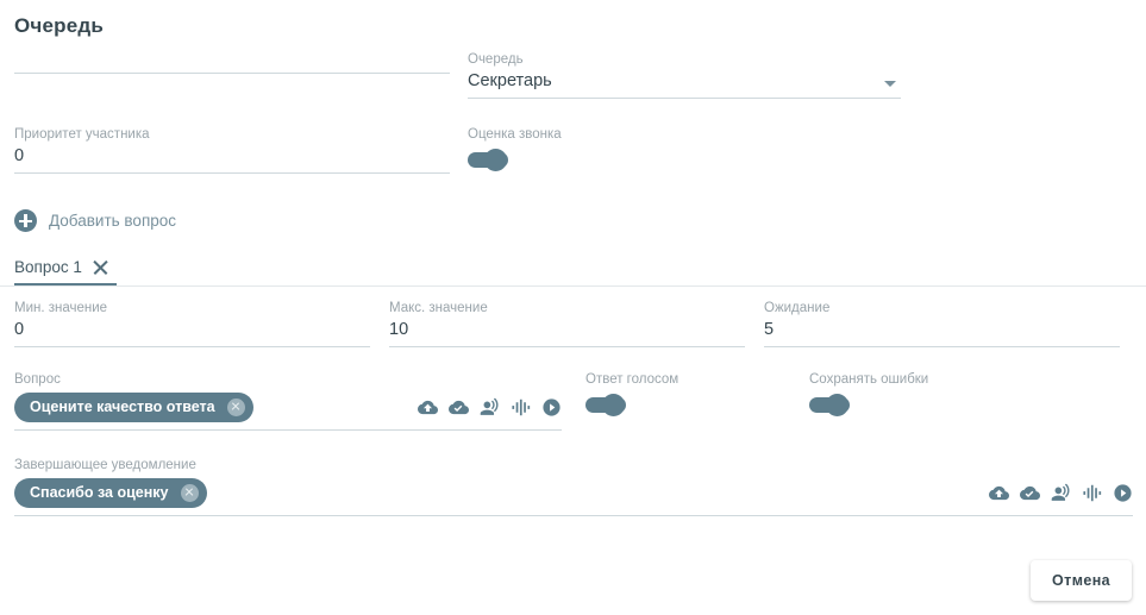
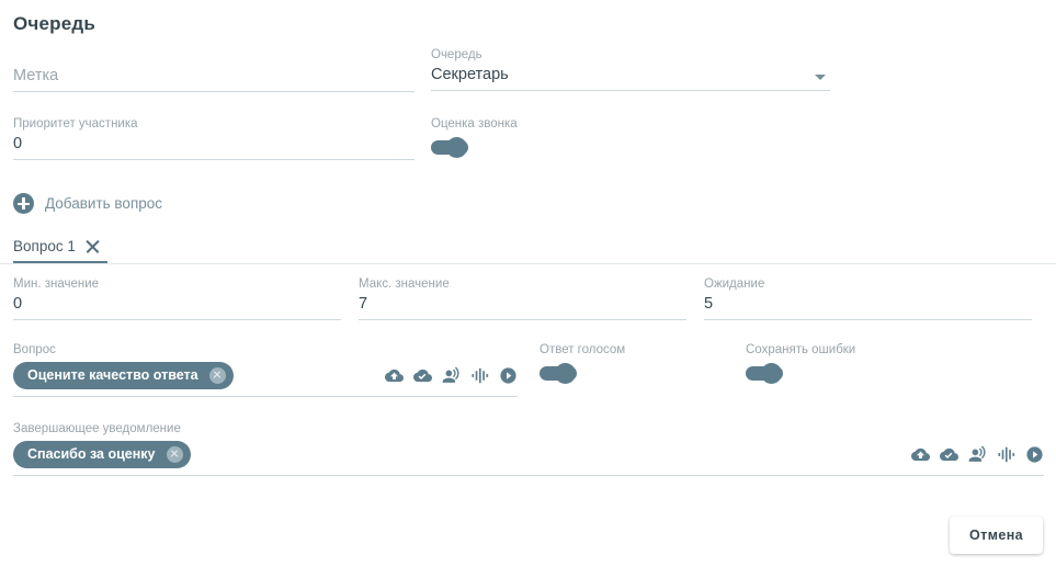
  Очередь
+ Метка
  Очередь
  Секретарь
  Приоритет участника
  0
  Оценка звонка
  Добавить вопрос
  Вопрос 1
  Мин. значение
  0
  Макс. значение
- 10
+ 7
  Ожидание
  5
  Вопрос
  Оцените качество ответа
  Ответ голосом
  Сохранять ошибки
  Завершающее уведомление
  Спасибо за оценку
  Отмена
